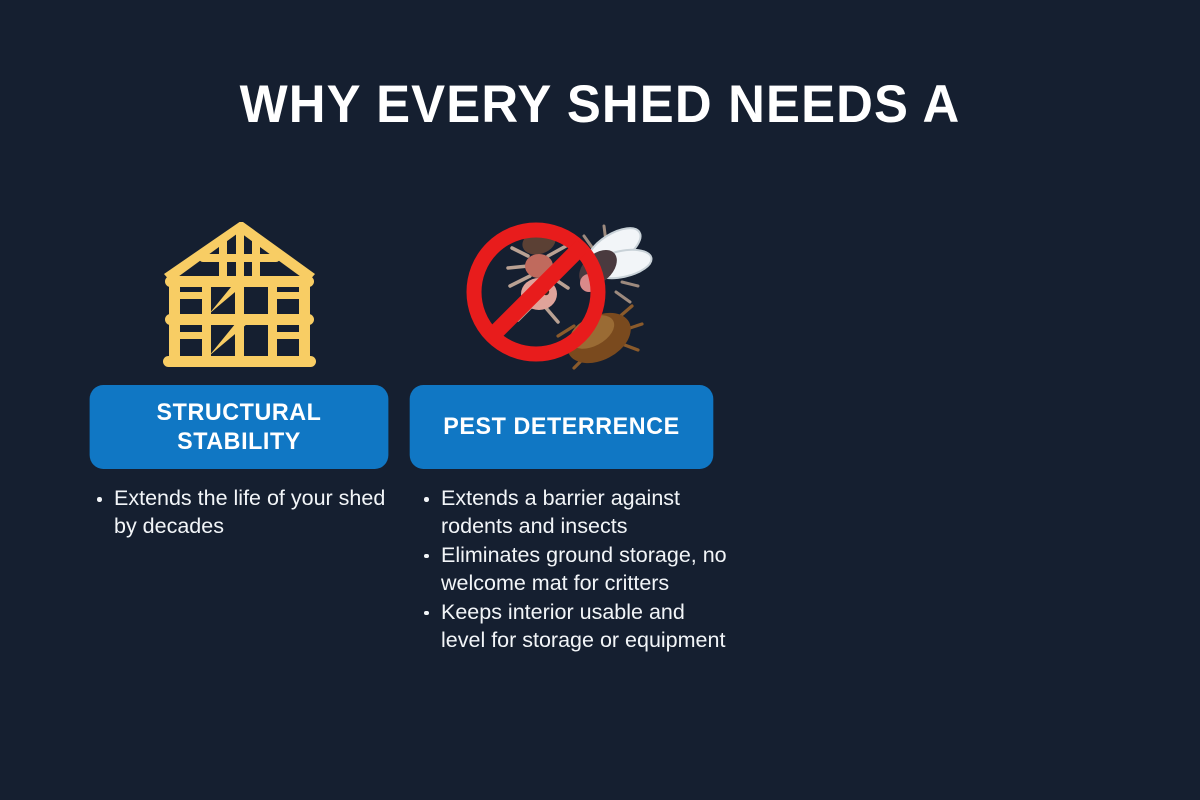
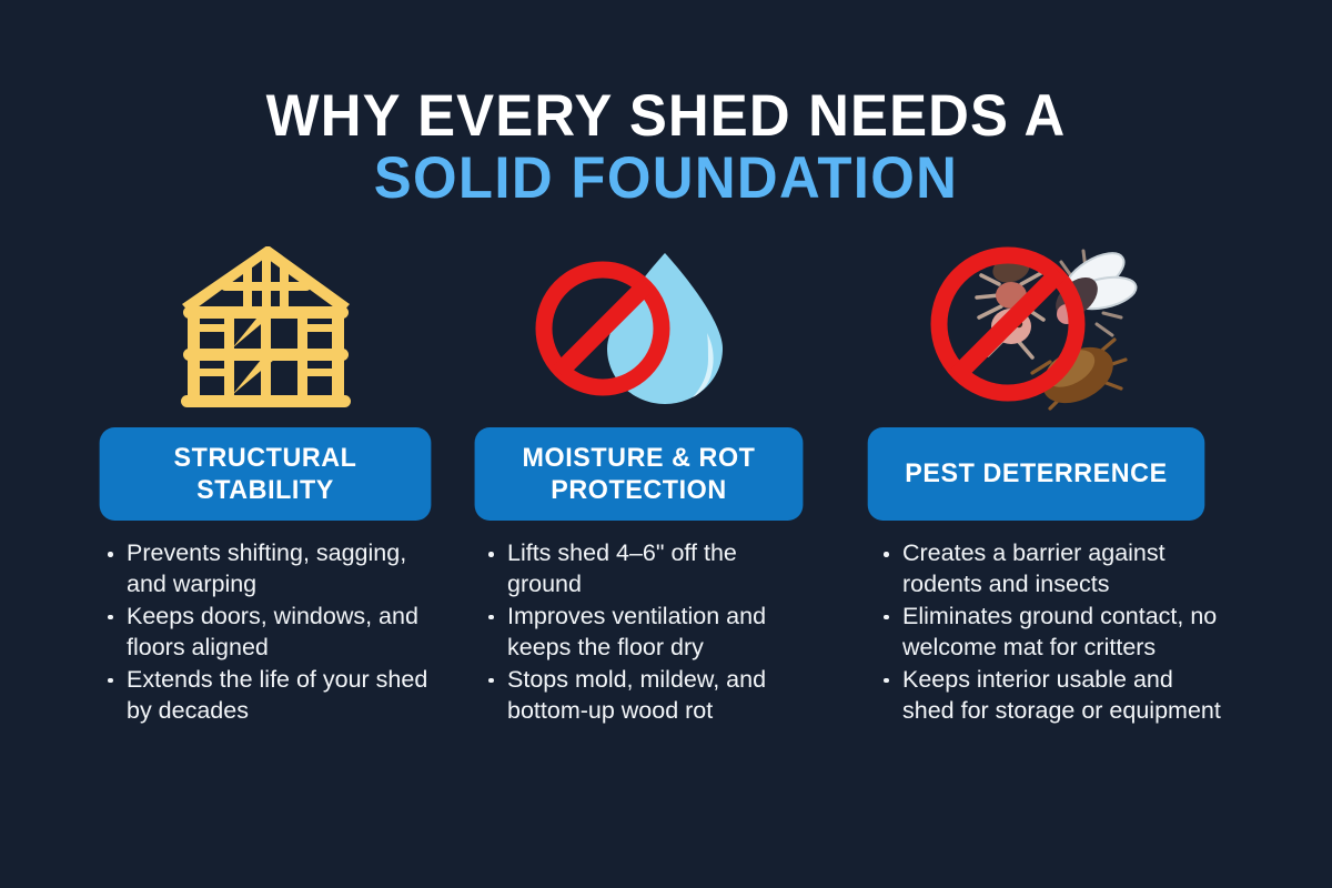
  WHY EVERY SHED NEEDS A
+ SOLID FOUNDATION
  STRUCTURAL STABILITY
+ Prevents shifting, sagging, and warping
+ Keeps doors, windows, and floors aligned
  Extends the life of your shed by decades
+ MOISTURE & ROT PROTECTION
+ Lifts shed 4–6" off the ground
+ Improves ventilation and keeps the floor dry
+ Stops mold, mildew, and bottom-up wood rot
  PEST DETERRENCE
- Extends a barrier against rodents and insects
+ Creates a barrier against rodents and insects
- Eliminates ground storage, no welcome mat for critters
+ Eliminates ground contact, no welcome mat for critters
- Keeps interior usable and level for storage or equipment
+ Keeps interior usable and shed for storage or equipment
